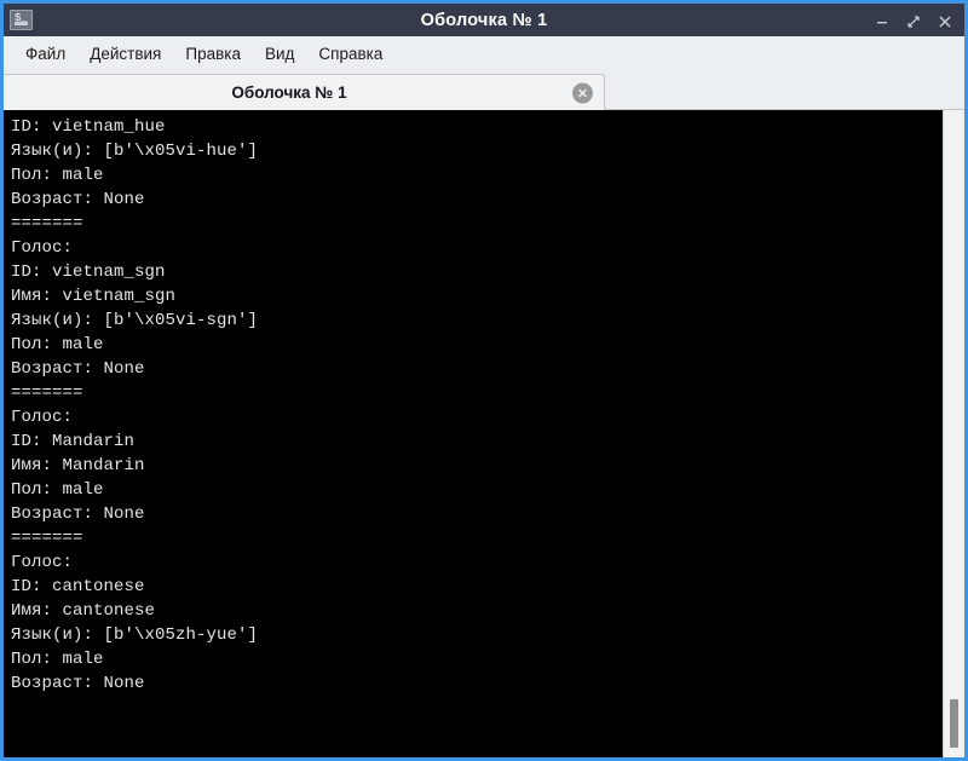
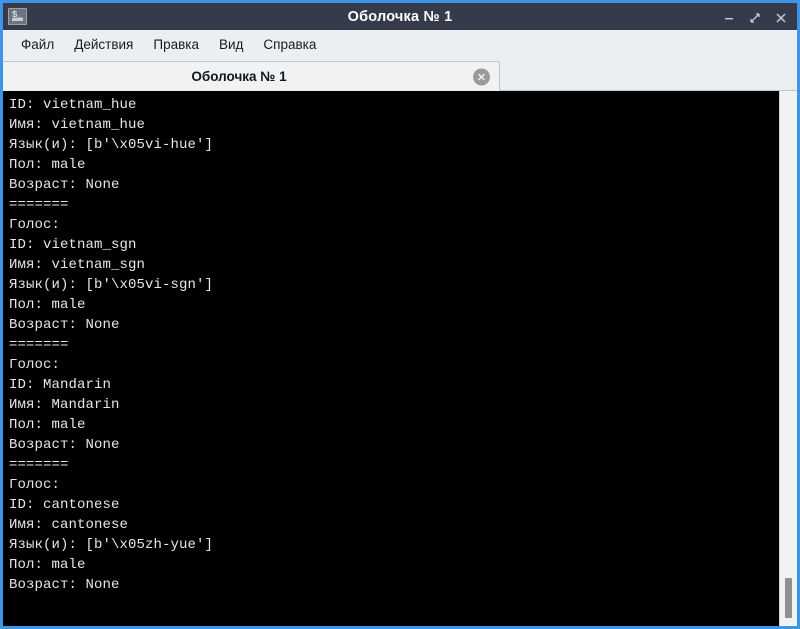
  $_
  Оболочка № 1
  Файл
  Действия
  Правка
  Вид
  Справка
  Оболочка № 1
  ID: vietnam_hue
+ Имя: vietnam_hue
  Язык(и): [b'\x05vi-hue']
  Пол: male
  Возраст: None
  =======
  Голос:
  ID: vietnam_sgn
  Имя: vietnam_sgn
  Язык(и): [b'\x05vi-sgn']
  Пол: male
  Возраст: None
  =======
  Голос:
  ID: Mandarin
  Имя: Mandarin
  Пол: male
  Возраст: None
  =======
  Голос:
  ID: cantonese
  Имя: cantonese
  Язык(и): [b'\x05zh-yue']
  Пол: male
  Возраст: None
